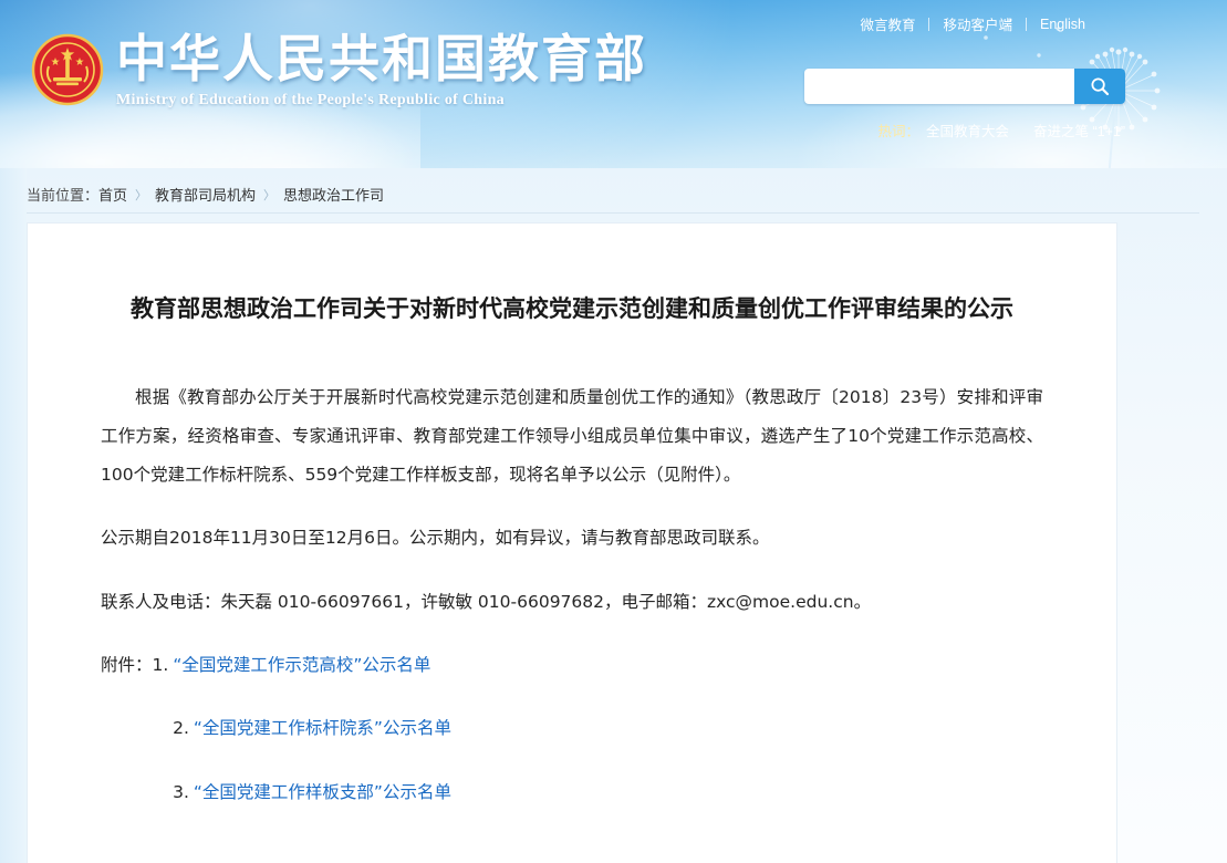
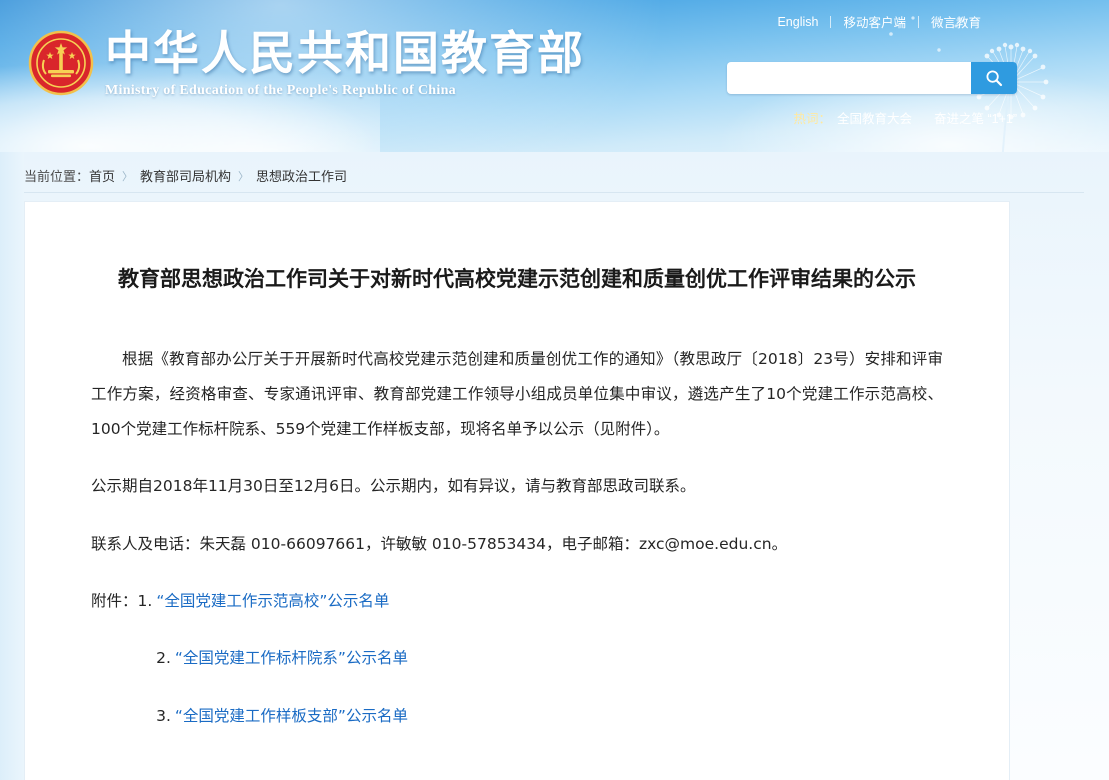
  中华人民共和国教育部
  Ministry of Education of the People's Republic of China
- 微言教育
+ English
  移动客户端
- English
+ 微言教育
  热词：
  全国教育大会
  奋进之笔 “1+1”
  当前位置：
  首页
  〉
  教育部司局机构
  〉
  思想政治工作司
  教育部思想政治工作司关于对新时代高校党建示范创建和质量创优工作评审结果的公示
  根据《教育部办公厅关于开展新时代高校党建示范创建和质量创优工作的通知》（教思政厅〔2018〕23号）安排和评审工作方案，经资格审查、专家通讯评审、教育部党建工作领导小组成员单位集中审议，遴选产生了10个党建工作示范高校、100个党建工作标杆院系、559个党建工作样板支部，现将名单予以公示（见附件）。
  公示期自2018年11月30日至12月6日。公示期内，如有异议，请与教育部思政司联系。
- 联系人及电话：朱天磊 010-66097661，许敏敏 010-66097682，电子邮箱：zxc@moe.edu.cn。
+ 联系人及电话：朱天磊 010-66097661，许敏敏 010-57853434，电子邮箱：zxc@moe.edu.cn。
  附件：1. “全国党建工作示范高校”公示名单
  2. “全国党建工作标杆院系”公示名单
  3. “全国党建工作样板支部”公示名单
